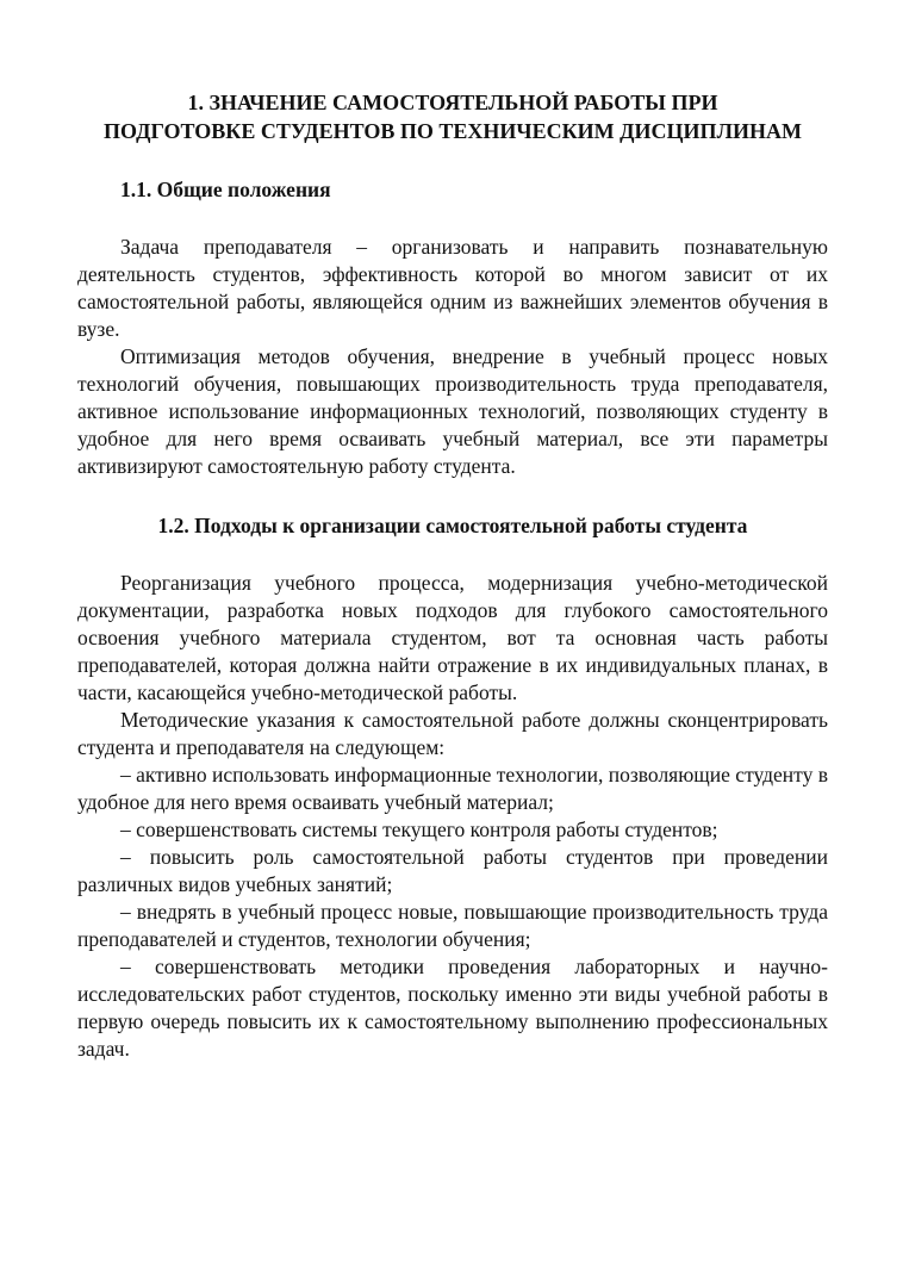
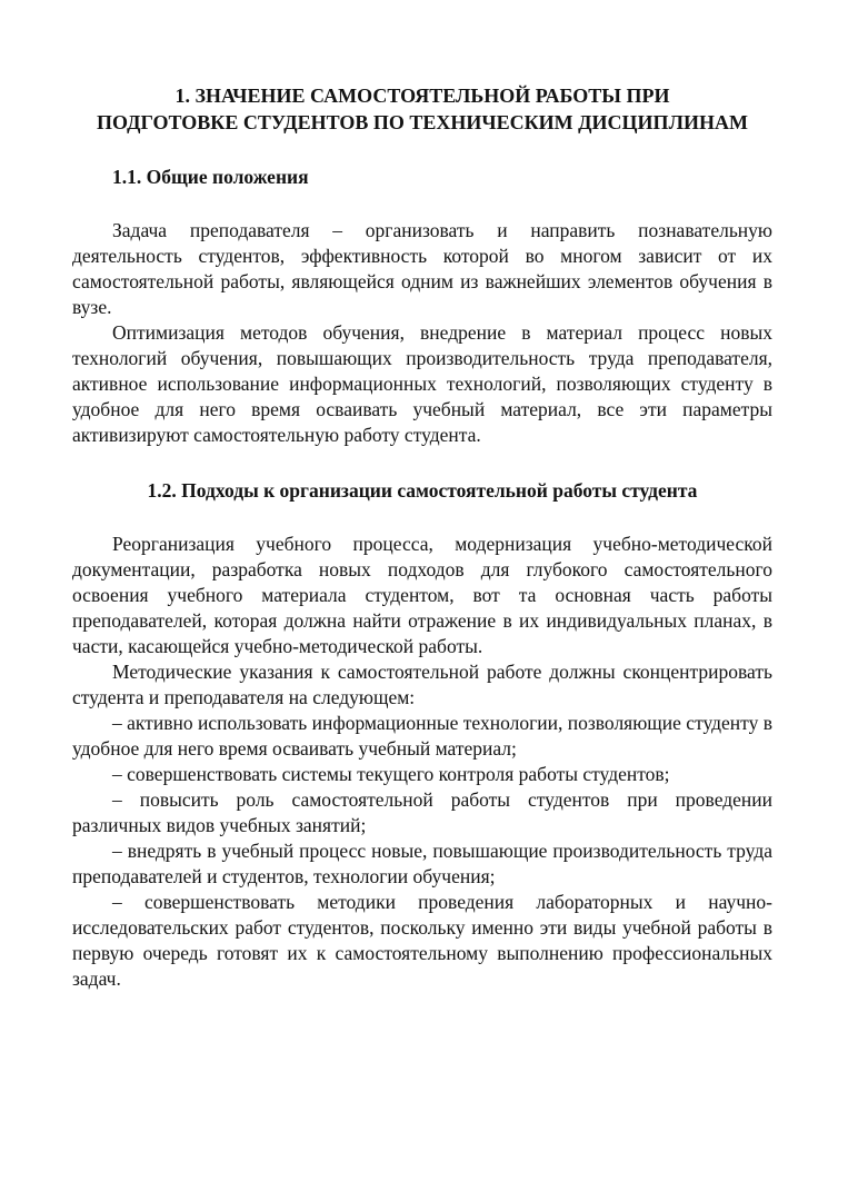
  1. ЗНАЧЕНИЕ САМОСТОЯТЕЛЬНОЙ РАБОТЫ ПРИ
  ПОДГОТОВКЕ СТУДЕНТОВ ПО ТЕХНИЧЕСКИМ ДИСЦИПЛИНАМ
  1.1. Общие положения
  Задача преподавателя – организовать и направить познавательную деятельность студентов, эффективность которой во многом зависит от их самостоятельной работы, являющейся одним из важнейших элементов обучения в вузе.
- Оптимизация методов обучения, внедрение в учебный процесс новых технологий обучения, повышающих производительность труда преподавателя, активное использование информационных технологий, позволяющих студенту в удобное для него время осваивать учебный материал, все эти параметры активизируют самостоятельную работу студента.
+ Оптимизация методов обучения, внедрение в материал процесс новых технологий обучения, повышающих производительность труда преподавателя, активное использование информационных технологий, позволяющих студенту в удобное для него время осваивать учебный материал, все эти параметры активизируют самостоятельную работу студента.
  1.2. Подходы к организации самостоятельной работы студента
  Реорганизация учебного процесса, модернизация учебно-методической документации, разработка новых подходов для глубокого самостоятельного освоения учебного материала студентом, вот та основная часть работы преподавателей, которая должна найти отражение в их индивидуальных планах, в части, касающейся учебно-методической работы.
  Методические указания к самостоятельной работе должны сконцентрировать студента и преподавателя на следующем:
  – активно использовать информационные технологии, позволяющие студенту в удобное для него время осваивать учебный материал;
  – совершенствовать системы текущего контроля работы студентов;
  – повысить роль самостоятельной работы студентов при проведении различных видов учебных занятий;
  – внедрять в учебный процесс новые, повышающие производительность труда преподавателей и студентов, технологии обучения;
- – совершенствовать методики проведения лабораторных и научно-исследовательских работ студентов, поскольку именно эти виды учебной работы в первую очередь повысить их к самостоятельному выполнению профессиональных задач.
+ – совершенствовать методики проведения лабораторных и научно-исследовательских работ студентов, поскольку именно эти виды учебной работы в первую очередь готовят их к самостоятельному выполнению профессиональных задач.
